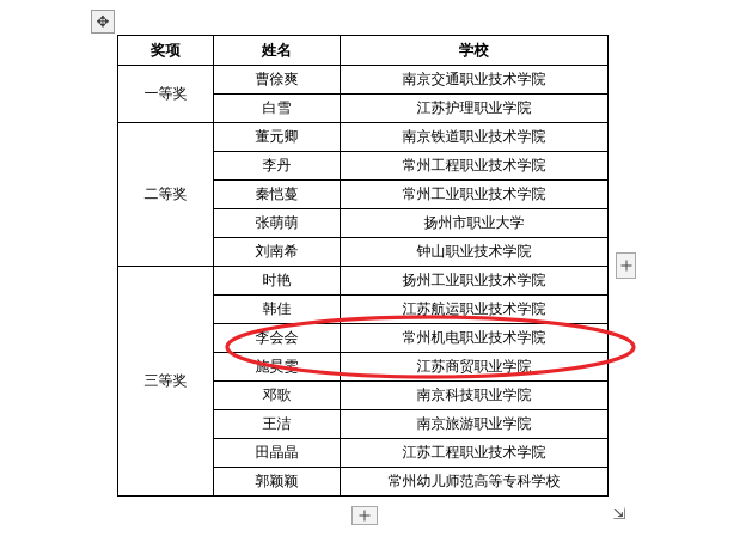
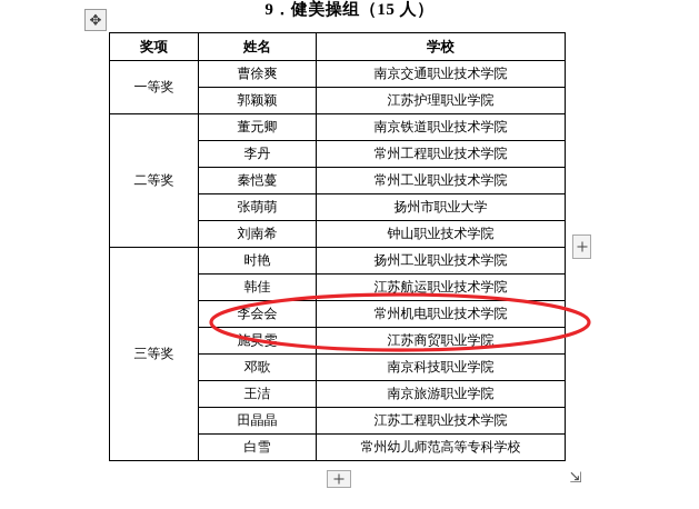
+ 9．健美操组（15 人）
  ✥
  奖项	姓名	学校
  一等奖	曹徐爽	南京交通职业技术学院
- 白雪	江苏护理职业学院
+ 郭颖颖	江苏护理职业学院
  二等奖	董元卿	南京铁道职业技术学院
  李丹	常州工程职业技术学院
  秦恺蔓	常州工业职业技术学院
  张萌萌	扬州市职业大学
  刘南希	钟山职业技术学院
  三等奖	时艳	扬州工业职业技术学院
  韩佳	江苏航运职业技术学院
  李会会	常州机电职业技术学院
  施雯	江苏商贸职业学院
  邓歌	南京科技职业学院
  王洁	南京旅游职业学院
  田晶晶	江苏工程职业技术学院
- 郭颖颖	常州幼儿师范高等专科学校
+ 白雪	常州幼儿师范高等专科学校
  ⇲
